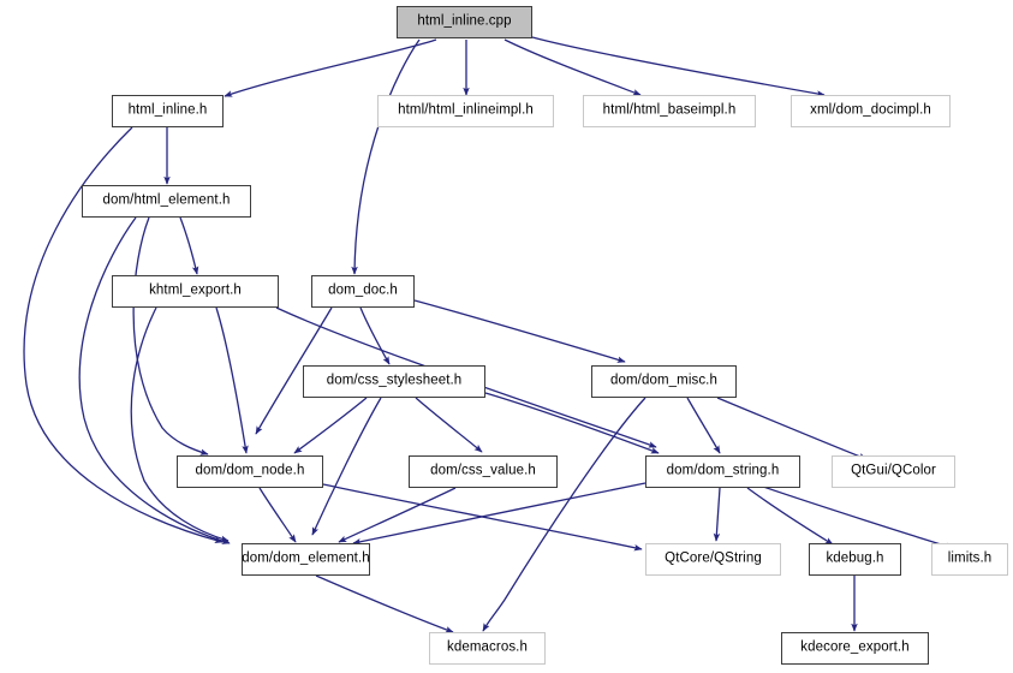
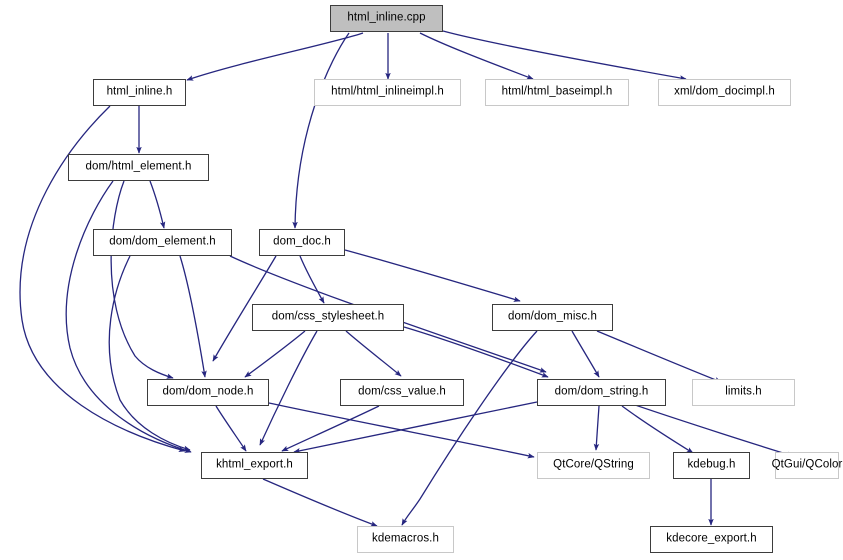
  html_inline.cpp
  html_inline.h
  html/html_inlineimpl.h
  html/html_baseimpl.h
  xml/dom_docimpl.h
  dom/html_element.h
- khtml_export.h
+ dom/dom_element.h
  dom_doc.h
  dom/css_stylesheet.h
  dom/dom_misc.h
  dom/dom_node.h
  dom/css_value.h
  dom/dom_string.h
- QtGui/QColor
+ limits.h
- dom/dom_element.h
+ khtml_export.h
  QtCore/QString
  kdebug.h
- limits.h
+ QtGui/QColor
  kdemacros.h
  kdecore_export.h
